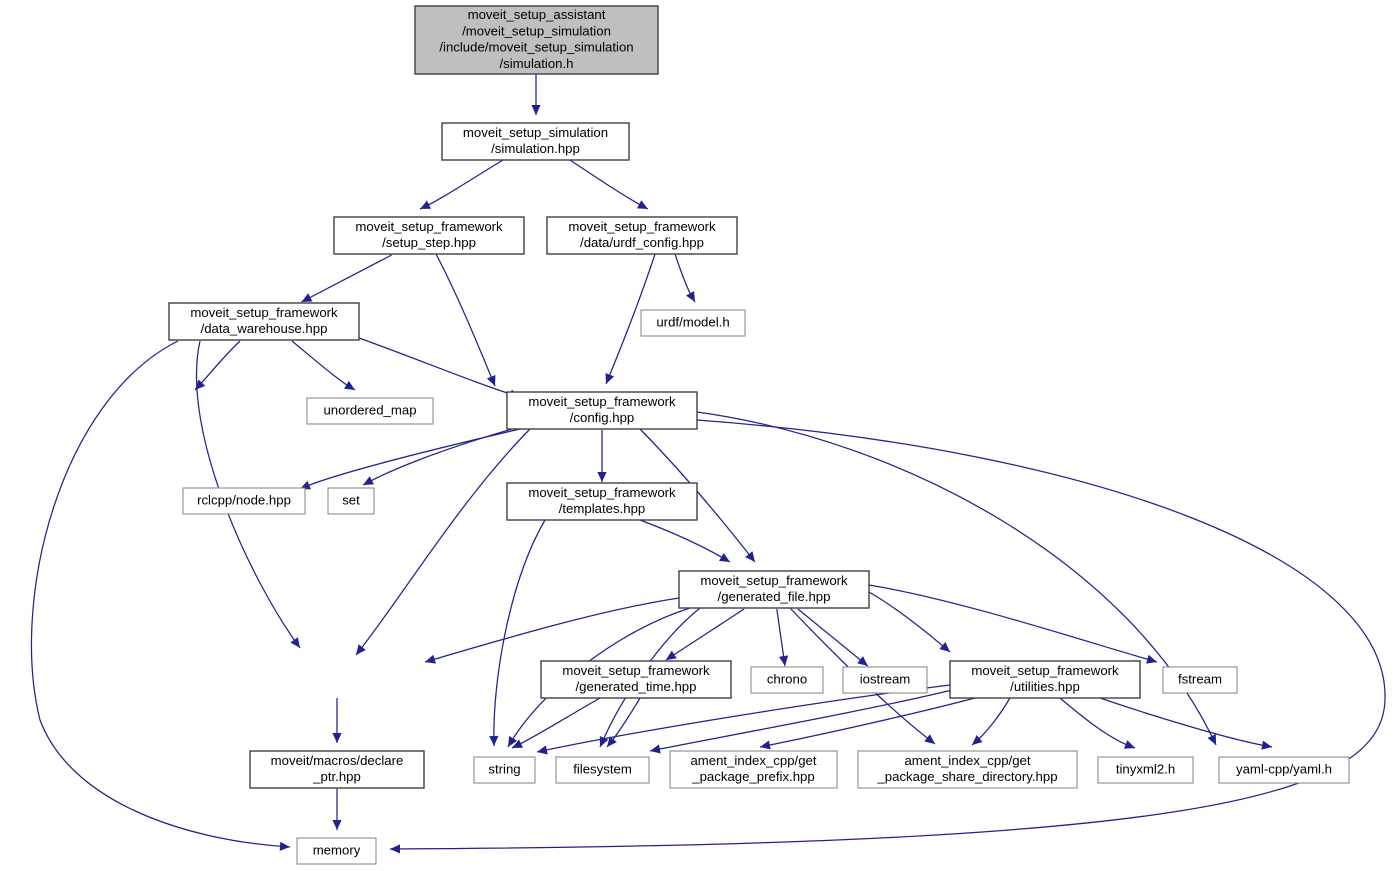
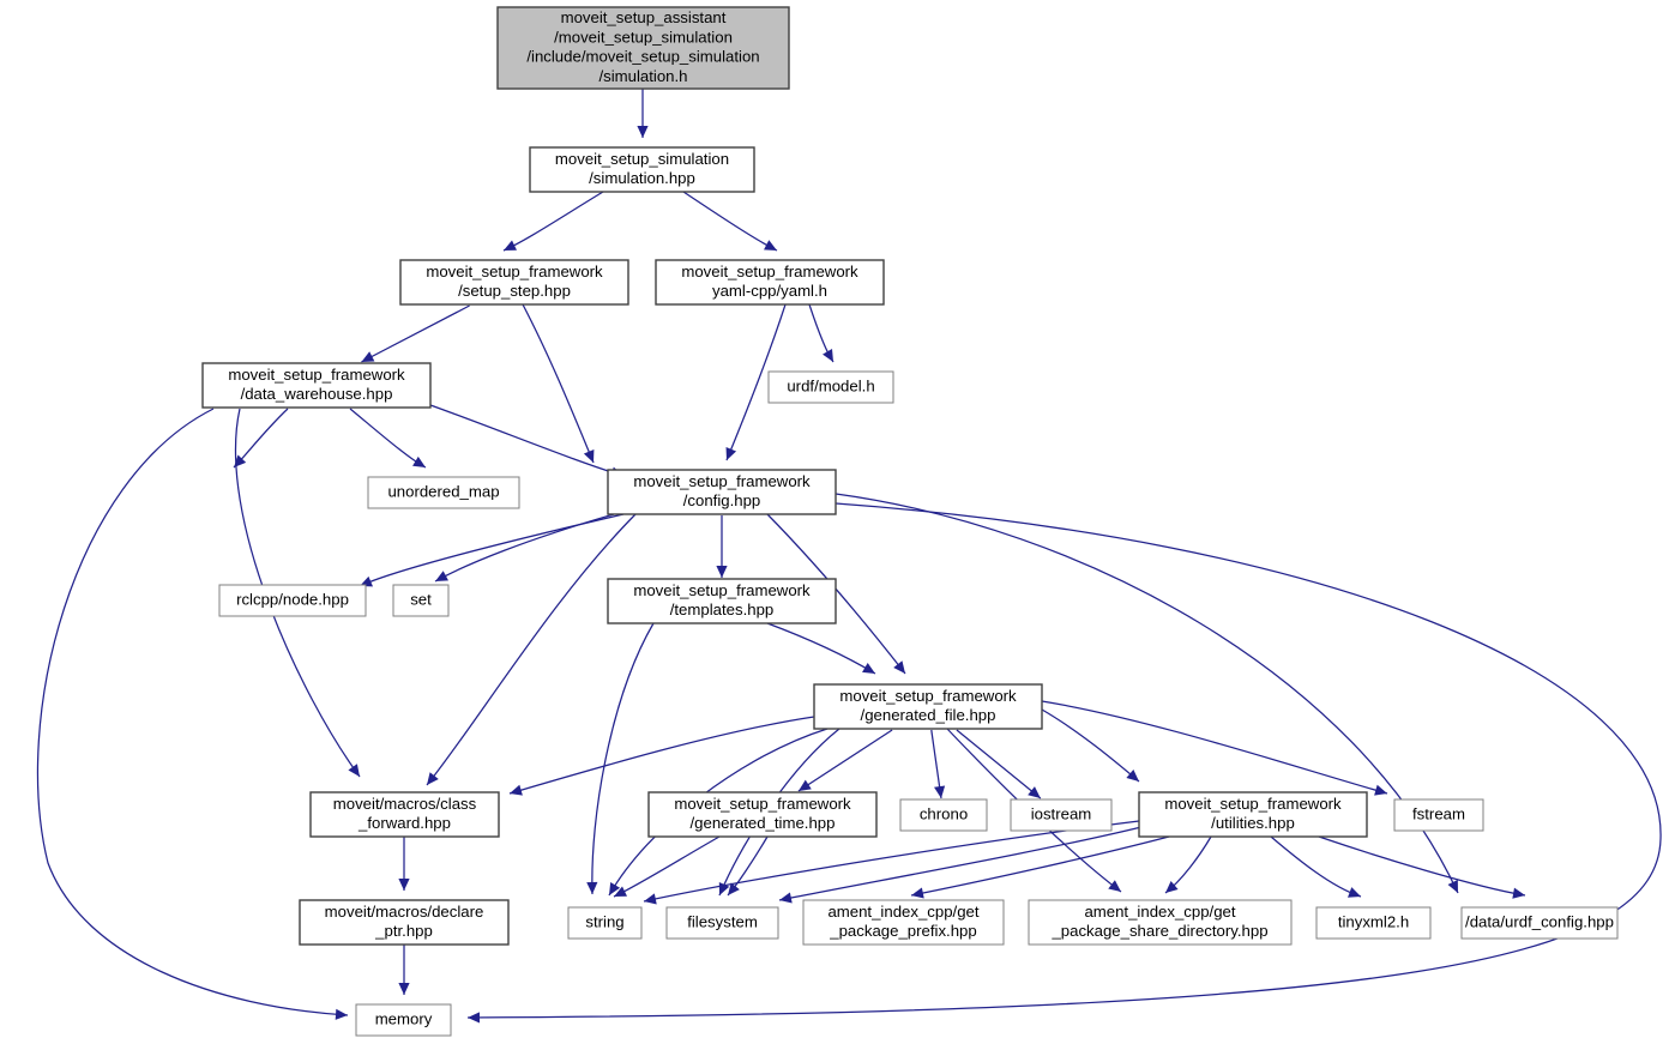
  moveit_setup_assistant
  /moveit_setup_simulation
  /include/moveit_setup_simulation
  /simulation.h
  moveit_setup_simulation
  /simulation.hpp
  moveit_setup_framework
  /setup_step.hpp
  moveit_setup_framework
- /data/urdf_config.hpp
+ yaml-cpp/yaml.h
  moveit_setup_framework
  /data_warehouse.hpp
  urdf/model.h
  unordered_map
  moveit_setup_framework
  /config.hpp
  rclcpp/node.hpp
  set
  moveit_setup_framework
  /templates.hpp
  moveit_setup_framework
  /generated_file.hpp
+ moveit/macros/class
+ _forward.hpp
  moveit_setup_framework
  /generated_time.hpp
  chrono
  iostream
  moveit_setup_framework
  /utilities.hpp
  fstream
  moveit/macros/declare
  _ptr.hpp
  string
  filesystem
  ament_index_cpp/get
  _package_prefix.hpp
  ament_index_cpp/get
  _package_share_directory.hpp
  tinyxml2.h
- yaml-cpp/yaml.h
+ /data/urdf_config.hpp
  memory
